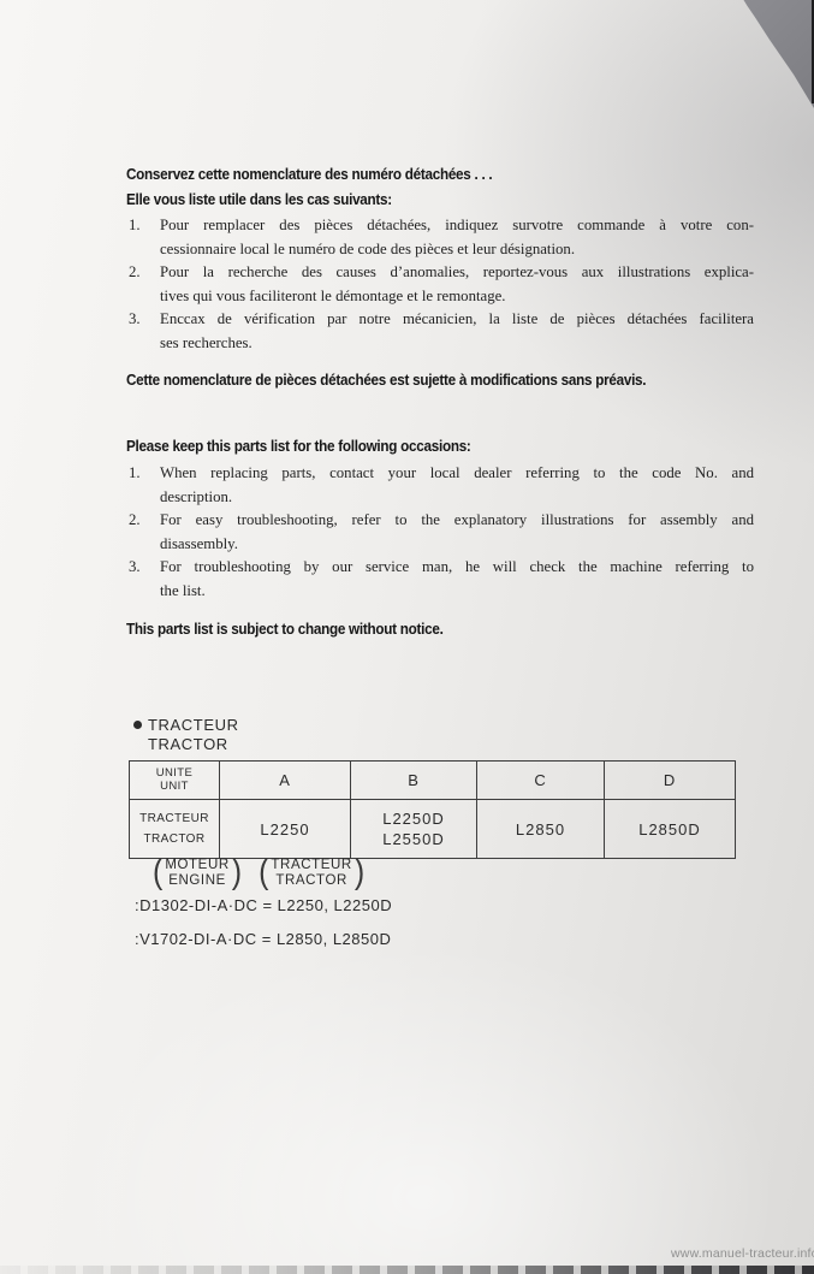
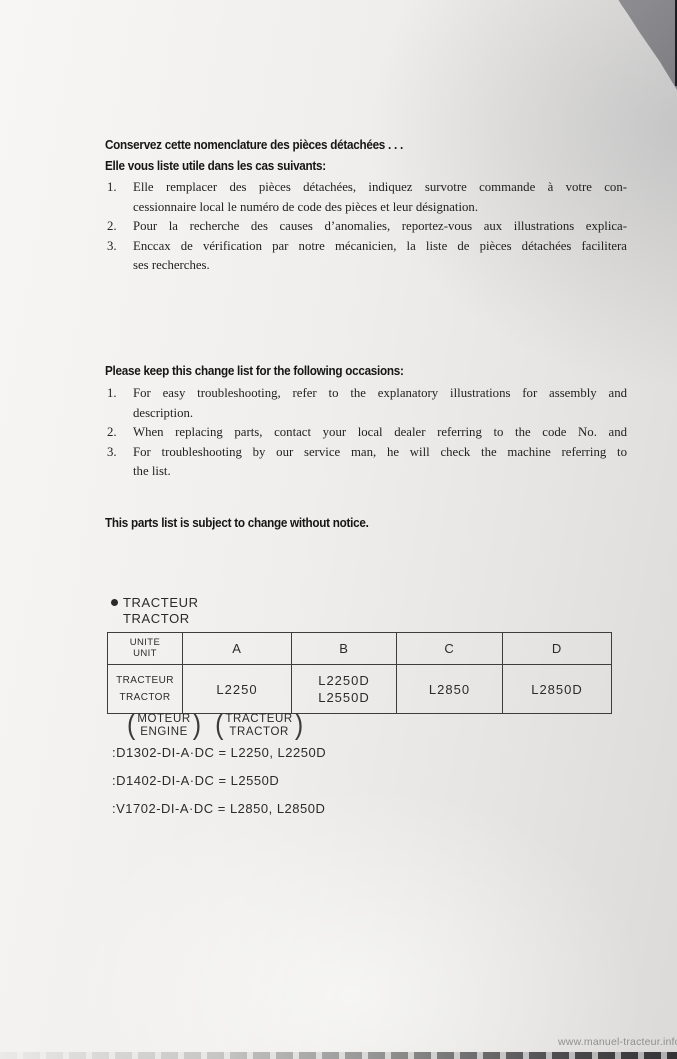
- Conservez cette nomenclature des numéro détachées . . .
+ Conservez cette nomenclature des pièces détachées . . .
  Elle vous liste utile dans les cas suivants:
  1.
- Pour remplacer des pièces détachées, indiquez survotre commande à votre con-
+ Elle remplacer des pièces détachées, indiquez survotre commande à votre con-
  cessionnaire local le numéro de code des pièces et leur désignation.
  2.
  Pour la recherche des causes d’anomalies, reportez-vous aux illustrations explica-
- tives qui vous faciliteront le démontage et le remontage.
  3.
  Enccax de vérification par notre mécanicien, la liste de pièces détachées facilitera
  ses recherches.
- Cette nomenclature de pièces détachées est sujette à modifications sans préavis.
- Please keep this parts list for the following occasions:
+ Please keep this change list for the following occasions:
  1.
- When replacing parts, contact your local dealer referring to the code No. and
+ For easy troubleshooting, refer to the explanatory illustrations for assembly and
  description.
  2.
- For easy troubleshooting, refer to the explanatory illustrations for assembly and
+ When replacing parts, contact your local dealer referring to the code No. and
- disassembly.
  3.
  For troubleshooting by our service man, he will check the machine referring to
  the list.
  This parts list is subject to change without notice.
  TRACTEUR
  TRACTOR
  UNITE UNIT	A	B	C	D
  TRACTEUR TRACTOR	L2250	L2250D L2550D	L2850	L2850D
  (
  MOTEUR
  ENGINE
  )
  (
  TRACTEUR
  TRACTOR
  )
  :D1302-DI-A·DC = L2250, L2250D
+ :D1402-DI-A·DC = L2550D
  :V1702-DI-A·DC = L2850, L2850D
  www.manuel-tracteur.inf
